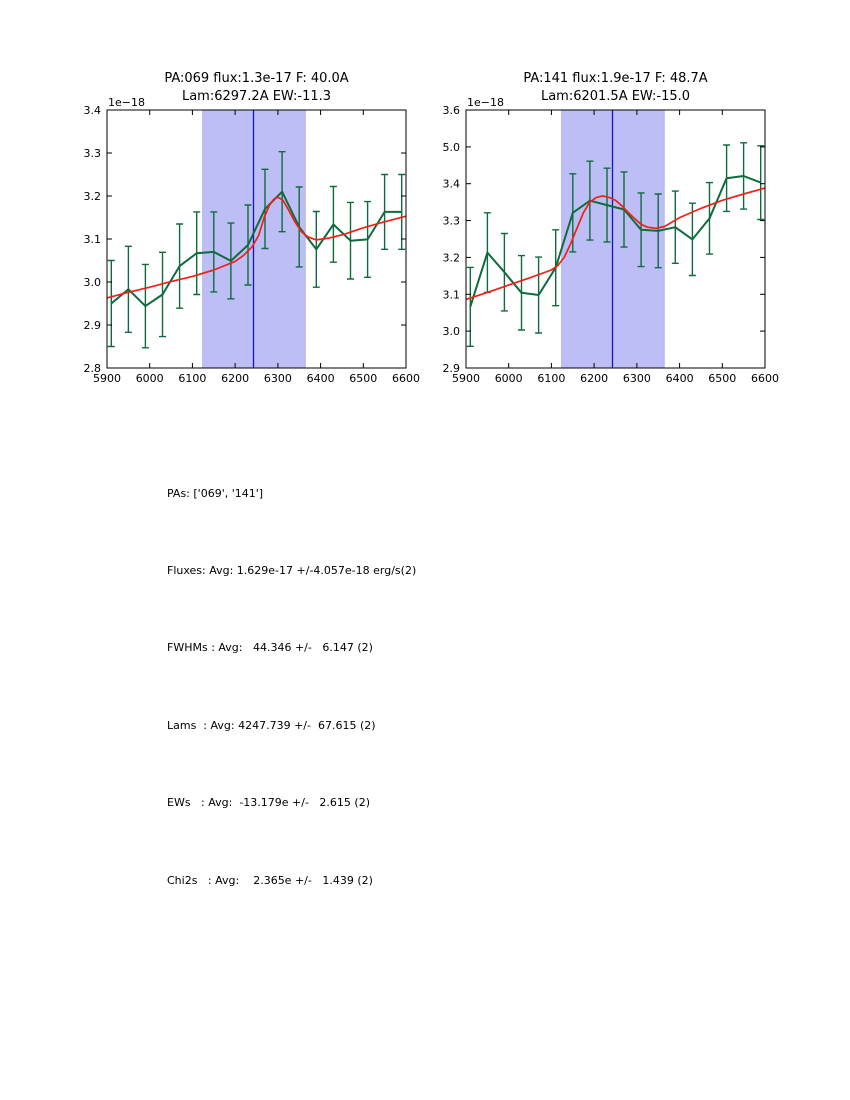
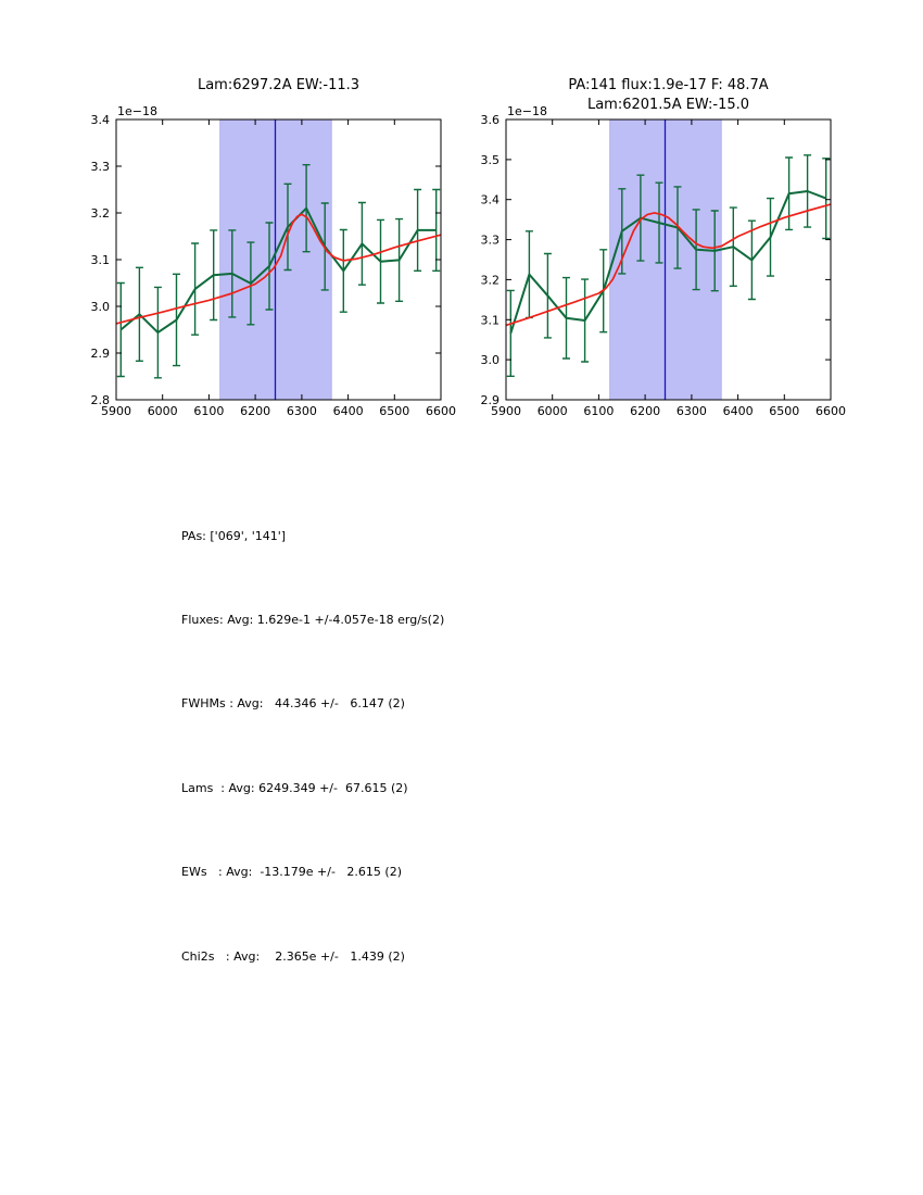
- PA:069 flux:1.3e-17 F: 40.0A
  Lam:6297.2A EW:-11.3
  1e−18
  5900
  6000
  6100
  6200
  6300
  6400
  6500
  6600
  2.8
  2.9
  3.0
  3.1
  3.2
  3.3
  3.4
  PA:141 flux:1.9e-17 F: 48.7A
  Lam:6201.5A EW:-15.0
  1e−18
  5900
  6000
  6100
  6200
  6300
  6400
  6500
  6600
  2.9
  3.0
  3.1
  3.2
  3.3
  3.4
- 5.0
+ 3.5
  3.6
  PAs: ['069', '141']
- Fluxes: Avg: 1.629e-17 +/-4.057e-18 erg/s(2)
+ Fluxes: Avg: 1.629e-1 +/-4.057e-18 erg/s(2)
  FWHMs : Avg: 44.346 +/- 6.147 (2)
- Lams : Avg: 4247.739 +/- 67.615 (2)
+ Lams : Avg: 6249.349 +/- 67.615 (2)
  EWs : Avg: -13.179e +/- 2.615 (2)
  Chi2s : Avg: 2.365e +/- 1.439 (2)
